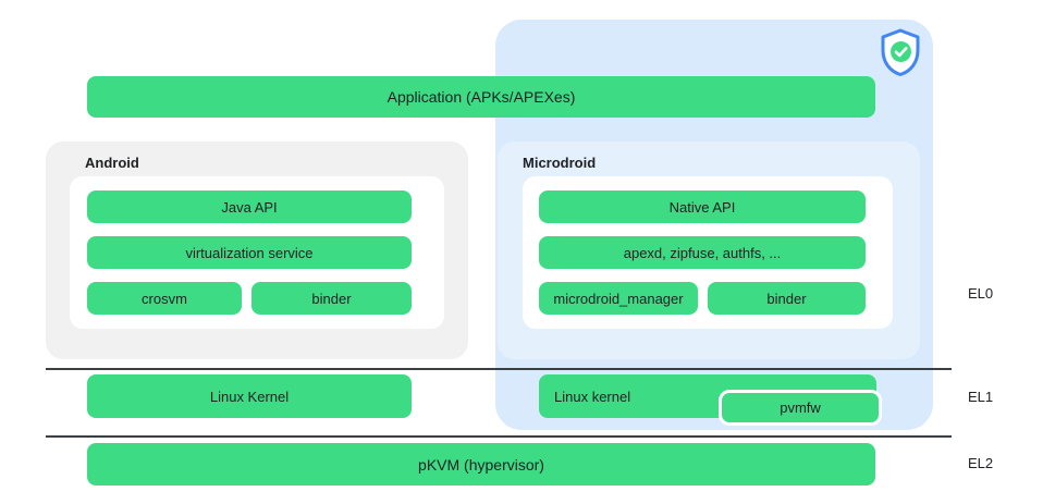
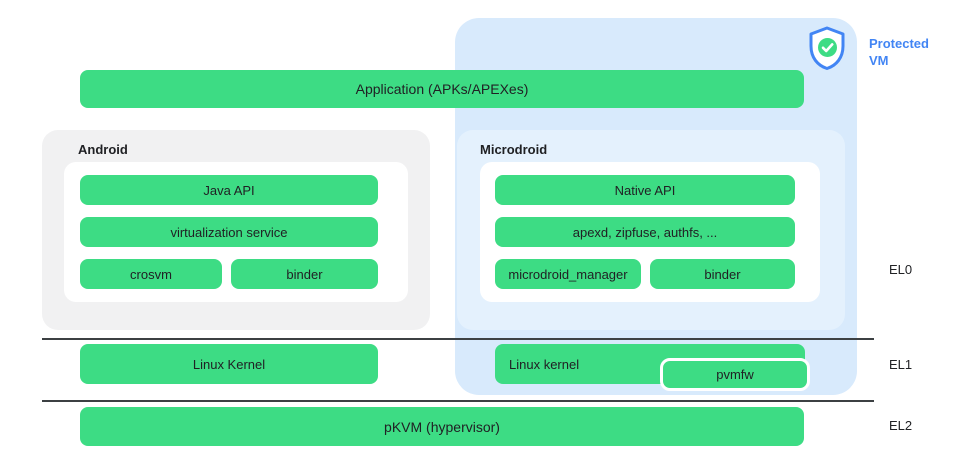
+ Protected
+ VM
  Application (APKs/APEXes)
  Android
  Java API
  virtualization service
  crosvm
  binder
  Microdroid
  Native API
  apexd, zipfuse, authfs, ...
  microdroid_manager
  binder
  Linux Kernel
  Linux kernel
  pvmfw
  pKVM (hypervisor)
  EL0
  EL1
  EL2
